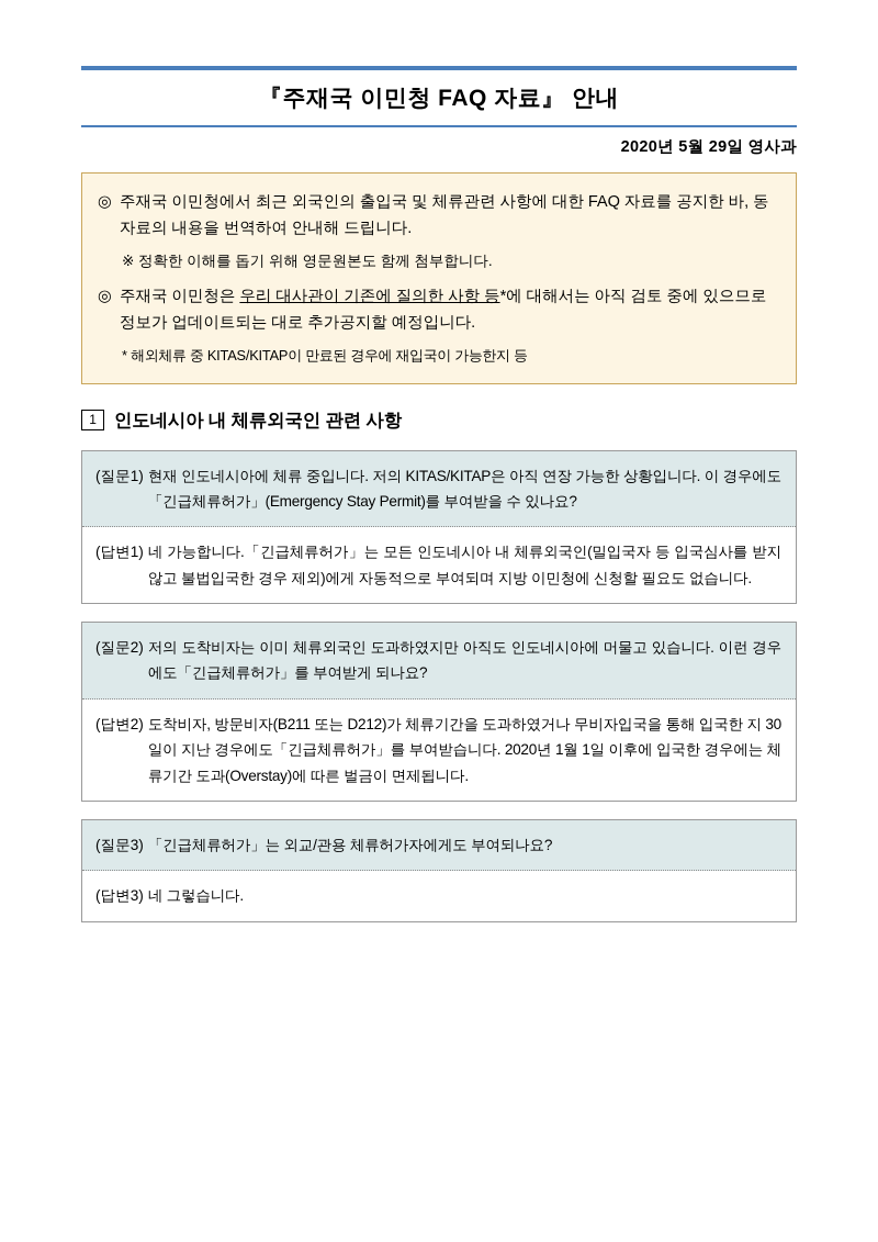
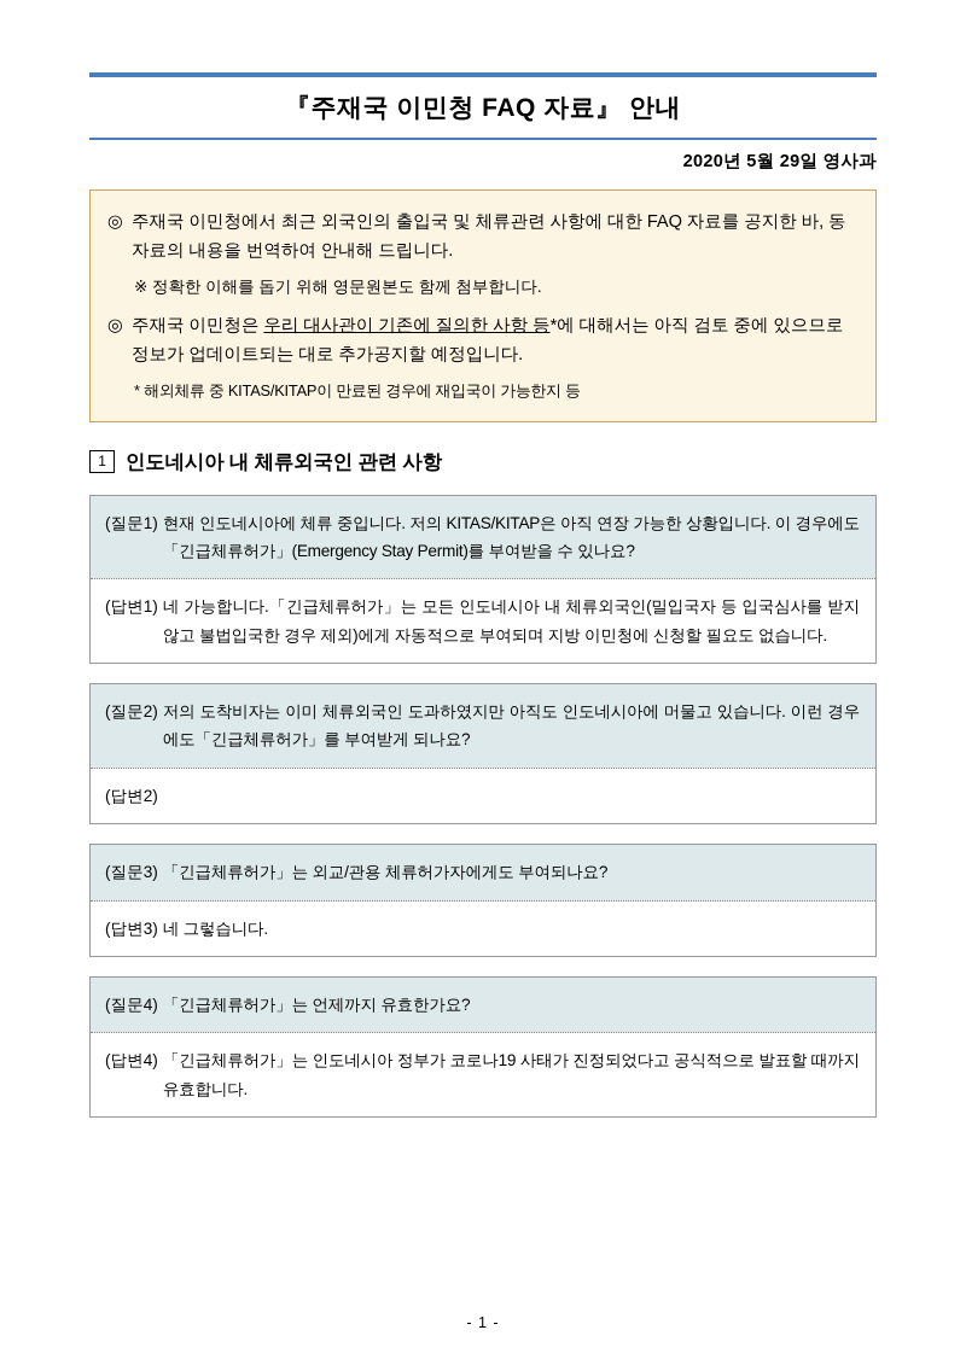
  『주재국 이민청 FAQ 자료』 안내
  2020년 5월 29일 영사과
  ◎
  주재국 이민청에서 최근 외국인의 출입국 및 체류관련 사항에 대한 FAQ 자료를 공지한 바, 동 자료의 내용을 번역하여 안내해 드립니다.
  ※ 정확한 이해를 돕기 위해 영문원본도 함께 첨부합니다.
  ◎
  주재국 이민청은 우리 대사관이 기존에 질의한 사항 등*에 대해서는 아직 검토 중에 있으므로 정보가 업데이트되는 대로 추가공지할 예정입니다.
  * 해외체류 중 KITAS/KITAP이 만료된 경우에 재입국이 가능한지 등
  1
  인도네시아 내 체류외국인 관련 사항
  (질문1)
  현재 인도네시아에 체류 중입니다. 저의 KITAS/KITAP은 아직 연장 가능한 상황입니다. 이 경우에도「긴급체류허가」(Emergency Stay Permit)를 부여받을 수 있나요?
  (답변1)
  네 가능합니다.「긴급체류허가」는 모든 인도네시아 내 체류외국인(밀입국자 등 입국심사를 받지 않고 불법입국한 경우 제외)에게 자동적으로 부여되며 지방 이민청에 신청할 필요도 없습니다.
  (질문2)
  저의 도착비자는 이미 체류외국인 도과하였지만 아직도 인도네시아에 머물고 있습니다. 이런 경우에도「긴급체류허가」를 부여받게 되나요?
  (답변2)
- 도착비자, 방문비자(B211 또는 D212)가 체류기간을 도과하였거나 무비자입국을 통해 입국한 지 30일이 지난 경우에도「긴급체류허가」를 부여받습니다. 2020년 1월 1일 이후에 입국한 경우에는 체류기간 도과(Overstay)에 따른 벌금이 면제됩니다.
  (질문3)
  「긴급체류허가」는 외교/관용 체류허가자에게도 부여되나요?
  (답변3)
  네 그렇습니다.
+ (질문4)
+ 「긴급체류허가」는 언제까지 유효한가요?
+ (답변4)
+ 「긴급체류허가」는 인도네시아 정부가 코로나19 사태가 진정되었다고 공식적으로 발표할 때까지 유효합니다.
+ - 1 -
